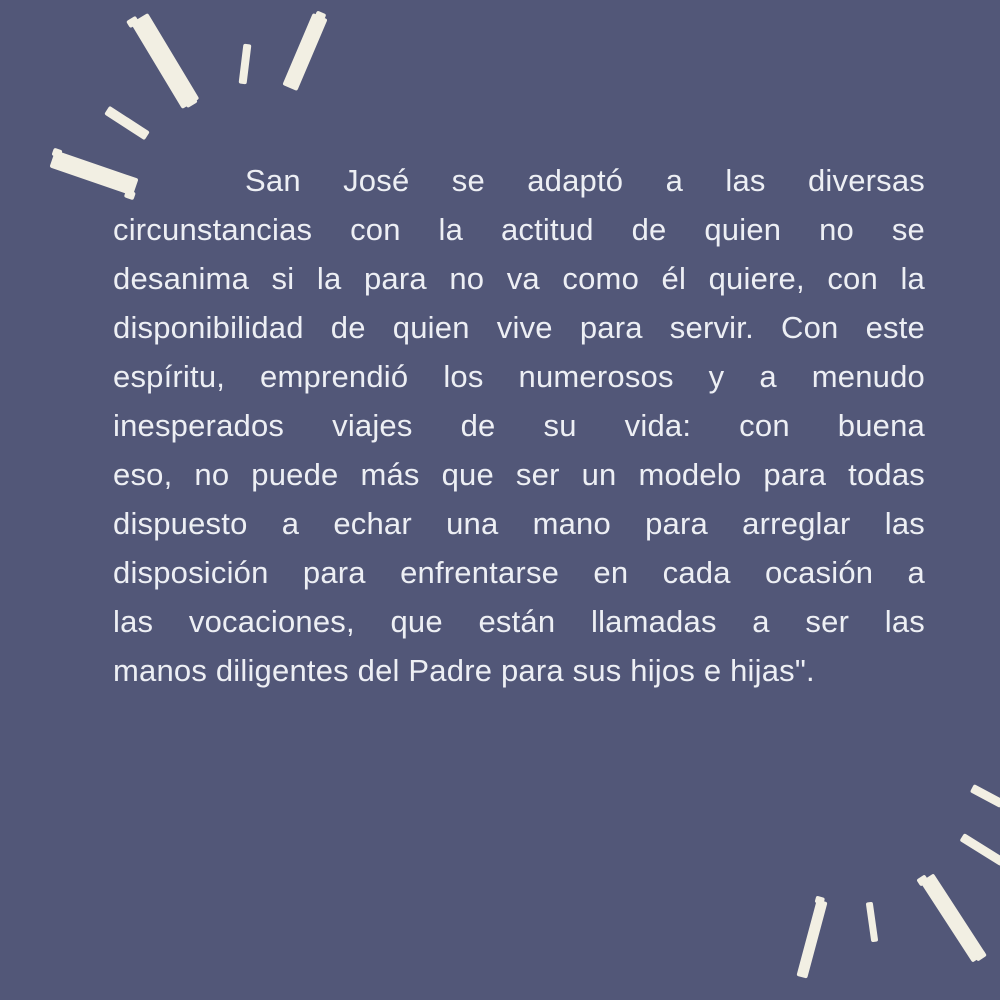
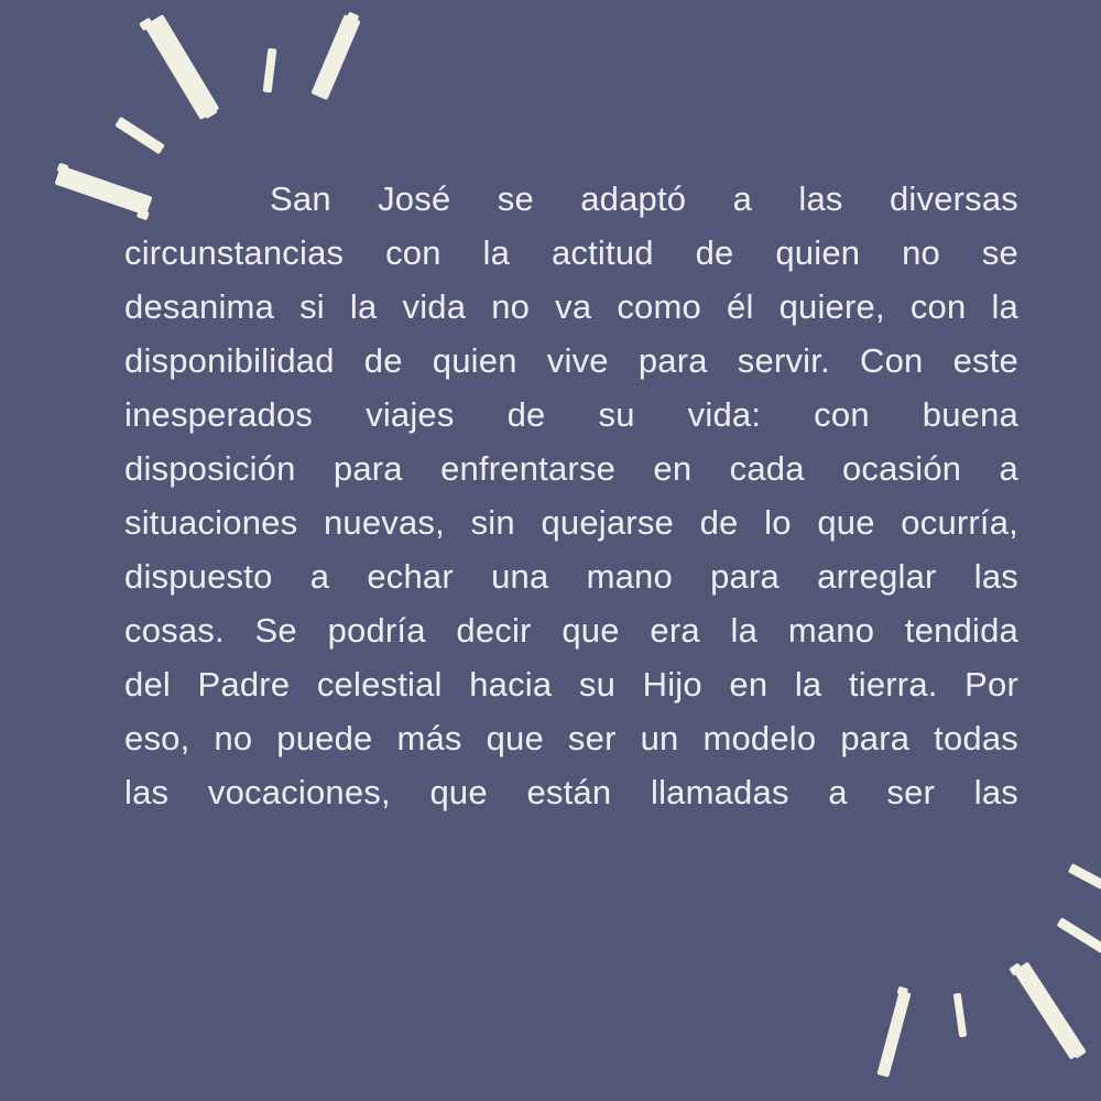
  San José se adaptó a las diversas
  circunstancias con la actitud de quien no se
- desanima si la para no va como él quiere, con la
+ desanima si la vida no va como él quiere, con la
  disponibilidad de quien vive para servir. Con este
- espíritu, emprendió los numerosos y a menudo
  inesperados viajes de su vida: con buena
- eso, no puede más que ser un modelo para todas
+ disposición para enfrentarse en cada ocasión a
+ situaciones nuevas, sin quejarse de lo que ocurría,
  dispuesto a echar una mano para arreglar las
+ cosas. Se podría decir que era la mano tendida
+ del Padre celestial hacia su Hijo en la tierra. Por
- disposición para enfrentarse en cada ocasión a
+ eso, no puede más que ser un modelo para todas
  las vocaciones, que están llamadas a ser las
- manos diligentes del Padre para sus hijos e hijas".
